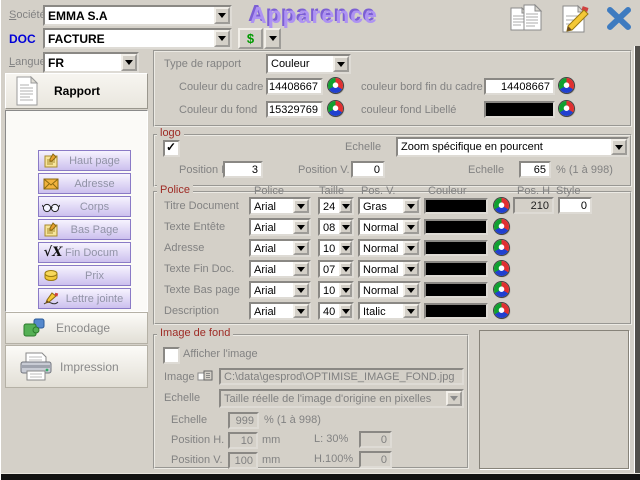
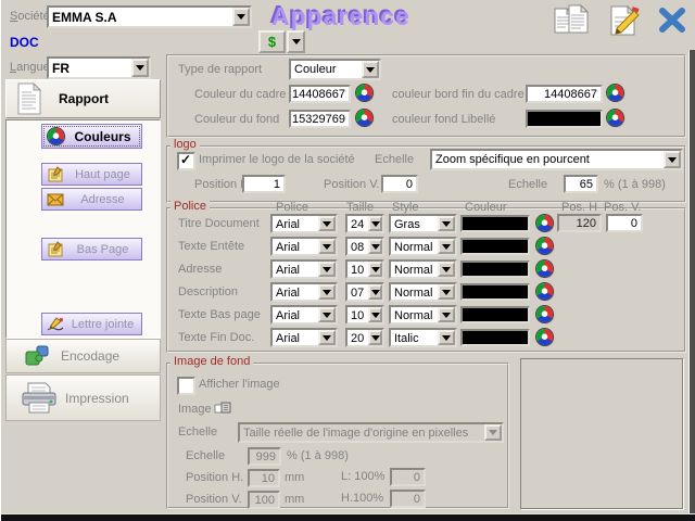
  Sociét
  EMMA S.A
  DOC
- FACTURE
  $
  Langu
  FR
  Apparence
  Rapport
+ Couleurs
  Haut page
  Adresse
- Corps
  Bas Page
- √X
- Fin Docum
- Prix
  Lettre jointe
  Encodage
  Impression
  Type de rapport
  Couleur
  Couleur du cadre
  14408667
  couleur bord fin du cadre
  14408667
  Couleur du fond
  15329769
  couleur fond Libellé
  logo
+ Imprimer le logo de la société
  Echelle
  Zoom spécifique en pourcent
  Position
- 3
+ 1
  Position V.
  0
  Echelle
  65
  % (1 à 998)
  Police
  Police
  Taille
- Pos. V.
+ Style
  Couleur
  Pos. H
- Style
+ Pos. V.
  Titre Document
  Arial
  24
  Gras
- 210
+ 120
  0
  Texte Entête
  Arial
  08
  Normal
  Adresse
  Arial
  10
  Normal
- Texte Fin Doc.
+ Description
  Arial
  07
  Normal
  Texte Bas page
  Arial
  10
  Normal
- Description
+ Texte Fin Doc.
  Arial
- 40
+ 20
  Italic
  Image de fond
  Afficher l'image
  Image
- C:\data\gesprod\OPTIMISE_IMAGE_FOND.jpg
  Echelle
  Taille réelle de l'image d'origine en pixelles
  Echelle
  999
  % (1 à 998)
  Position H.
  10
  mm
- L: 30%
+ L: 100%
  0
  Position V.
  100
  mm
  H.100%
  0
